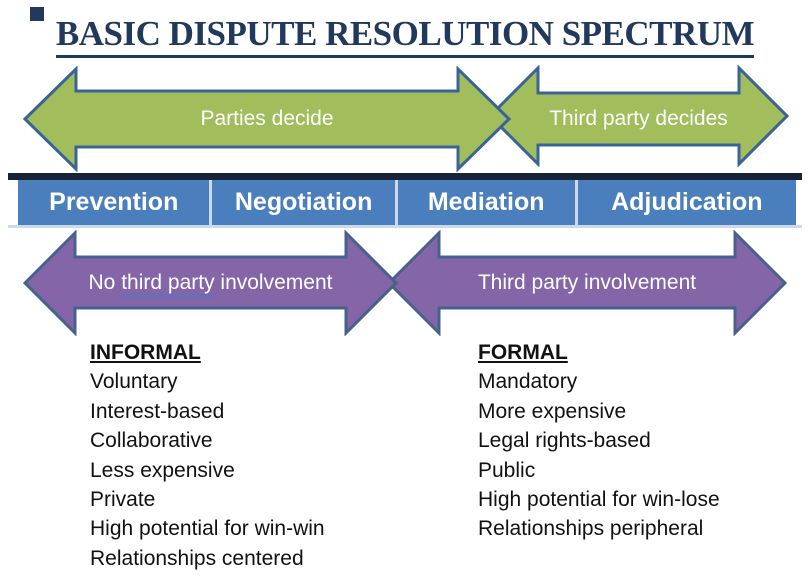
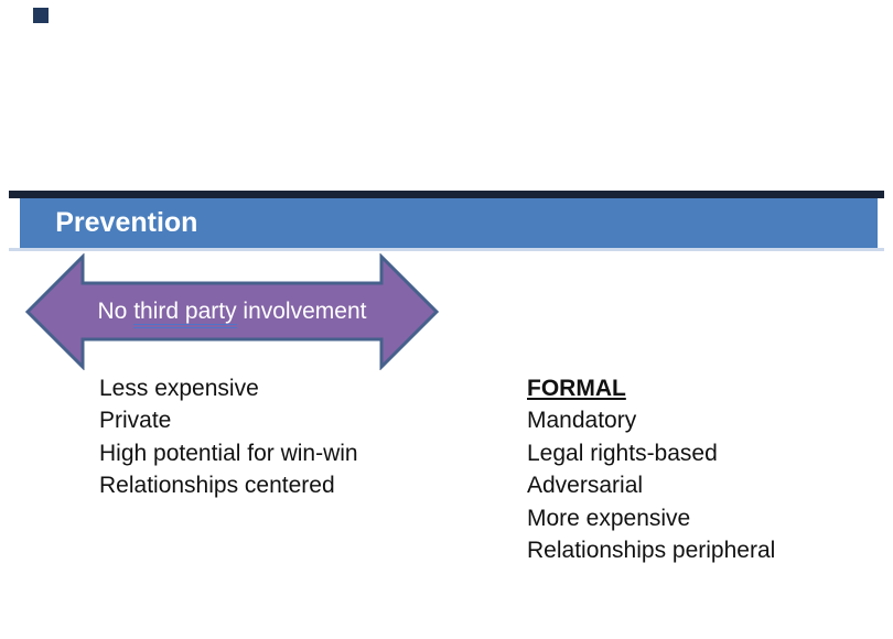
- BASIC DISPUTE RESOLUTION SPECTRUM
- Third party decides
- Parties decide
  Prevention
- Negotiation
- Mediation
- Adjudication
- Third party involvement
  No third party involvement
- INFORMAL
- Voluntary
- Interest-based
- Collaborative
  Less expensive
  Private
  High potential for win-win
  Relationships centered
  FORMAL
  Mandatory
- More expensive
+ Legal rights-based
+ Adversarial
- Legal rights-based
+ More expensive
- Public
- High potential for win-lose
  Relationships peripheral
